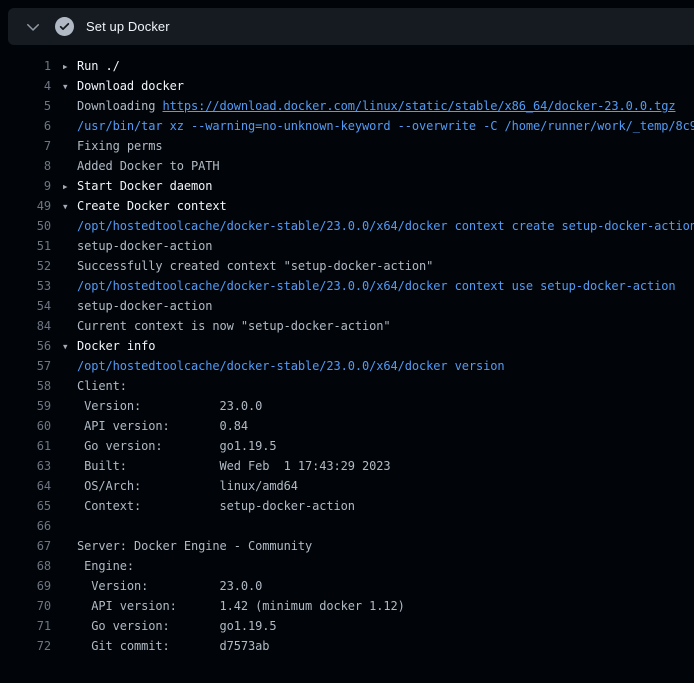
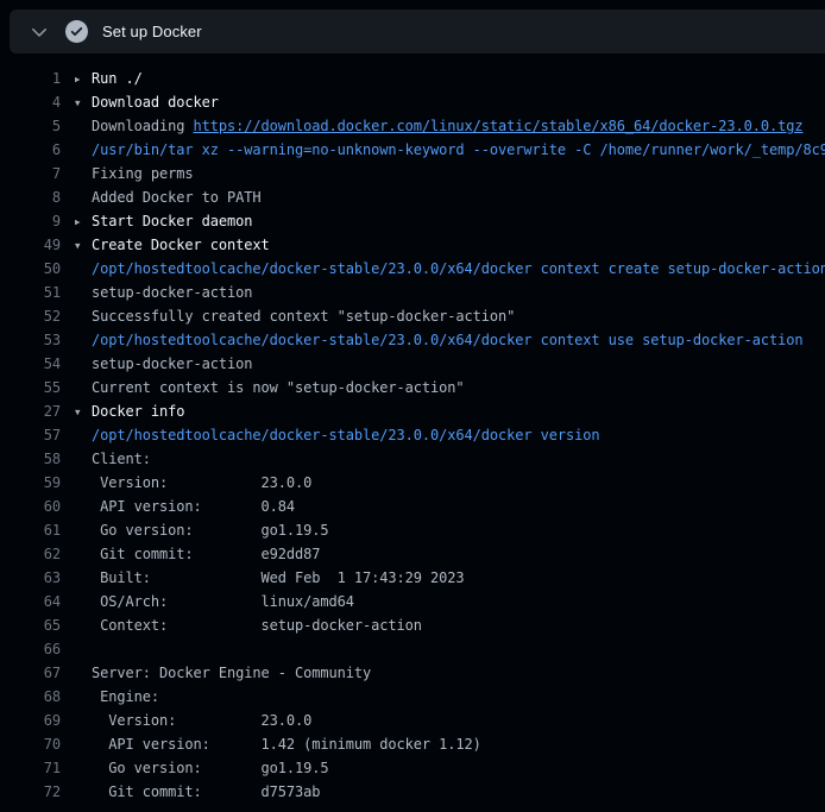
  Set up Docker
  1
  ▶ Run ./
  4
  ▼ Download docker
  5
  Downloading https://download.docker.com/linux/static/stable/x86_64/docker-23.0.0.tgz
  6
  /usr/bin/tar xz --warning=no-unknown-keyword --overwrite -C /home/runner/work/_temp/8c9
  7
  Fixing perms
  8
  Added Docker to PATH
  9
  ▶ Start Docker daemon
  49
  ▼ Create Docker context
  50
  /opt/hostedtoolcache/docker-stable/23.0.0/x64/docker context create setup-docker-action
  51
  setup-docker-action
  52
  Successfully created context "setup-docker-action"
  53
  /opt/hostedtoolcache/docker-stable/23.0.0/x64/docker context use setup-docker-action
  54
  setup-docker-action
- 84
+ 55
  Current context is now "setup-docker-action"
- 56
+ 27
  ▼ Docker info
  57
  /opt/hostedtoolcache/docker-stable/23.0.0/x64/docker version
  58
  Client:
  59
  Version: 23.0.0
  60
  API version: 0.84
  61
  Go version: go1.19.5
+ 62
+ Git commit: e92dd87
  63
  Built: Wed Feb 1 17:43:29 2023
  64
  OS/Arch: linux/amd64
  65
  Context: setup-docker-action
  66
  67
  Server: Docker Engine - Community
  68
  Engine:
  69
  Version: 23.0.0
  70
  API version: 1.42 (minimum docker 1.12)
  71
  Go version: go1.19.5
  72
  Git commit: d7573ab
